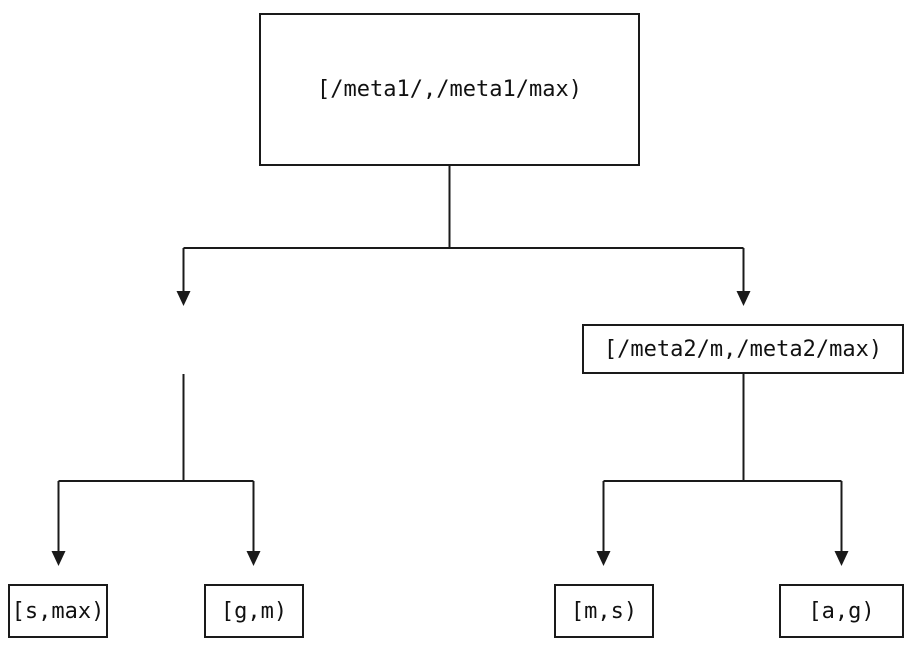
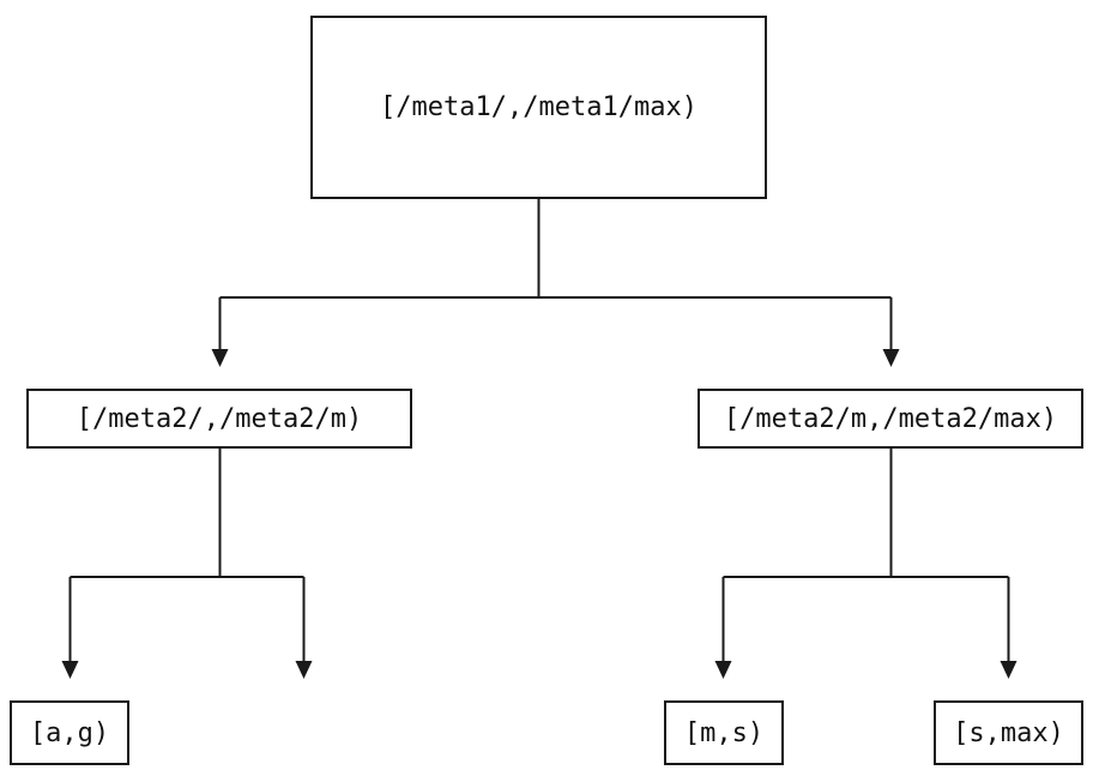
  [/meta1/,/meta1/max)
+ [/meta2/,/meta2/m)
  [/meta2/m,/meta2/max)
- [s,max)
+ [a,g)
- [g,m)
  [m,s)
- [a,g)
+ [s,max)
